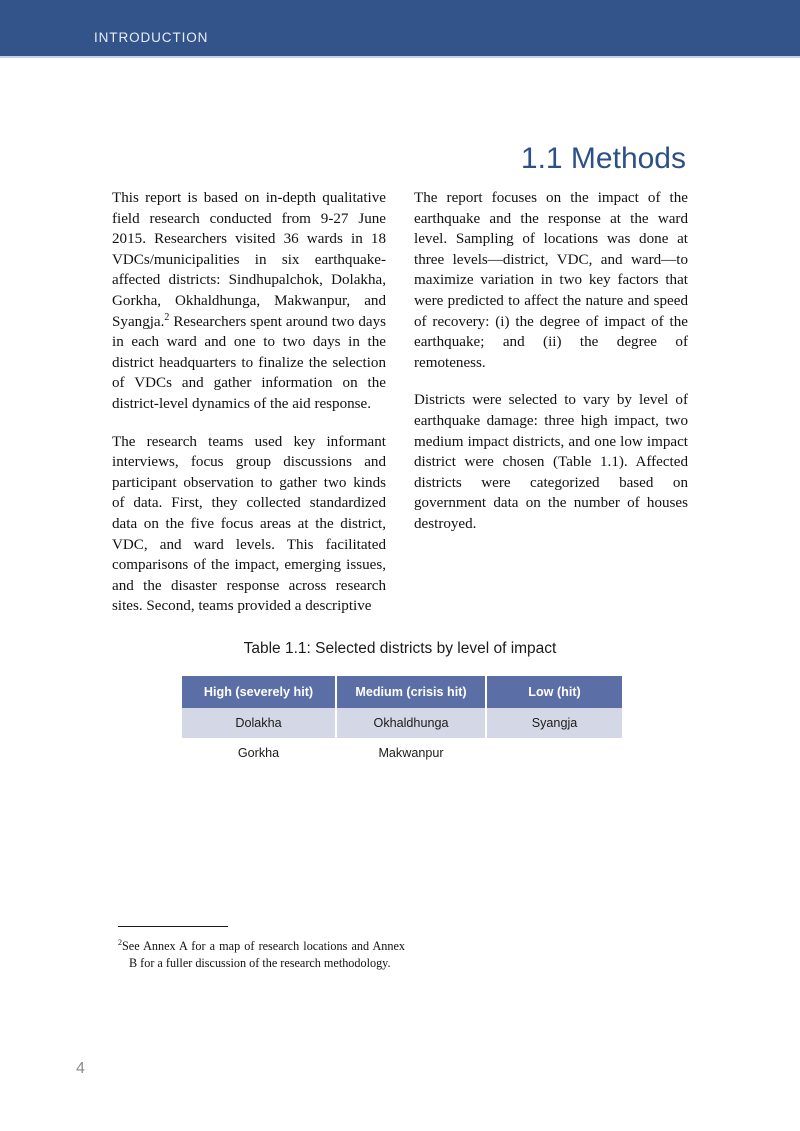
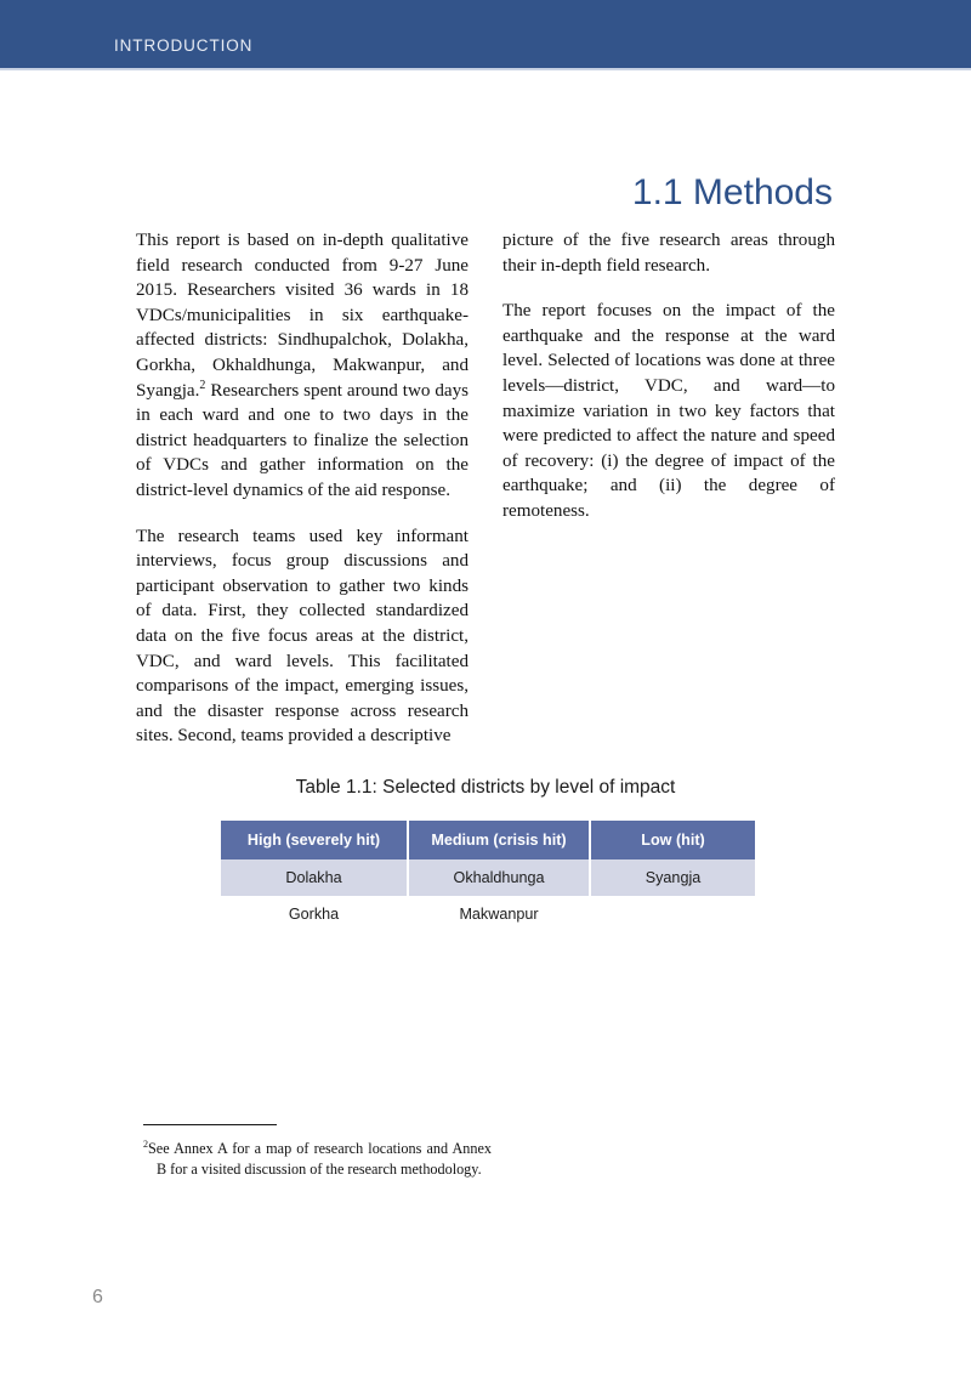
  INTRODUCTION
  1.1 Methods
  This report is based on in-depth qualitative field research conducted from 9-27 June 2015. Researchers visited 36 wards in 18 VDCs/municipalities in six earthquake-affected districts: Sindhupalchok, Dolakha, Gorkha, Okhaldhunga, Makwanpur, and Syangja.2 Researchers spent around two days in each ward and one to two days in the district headquarters to finalize the selection of VDCs and gather information on the district-level dynamics of the aid response.
  The research teams used key informant interviews, focus group discussions and participant observation to gather two kinds of data. First, they collected standardized data on the five focus areas at the district, VDC, and ward levels. This facilitated comparisons of the impact, emerging issues, and the disaster response across research sites. Second, teams provided a descriptive
+ picture of the five research areas through their in-depth field research.
- The report focuses on the impact of the earthquake and the response at the ward level. Sampling of locations was done at three levels—district, VDC, and ward—to maximize variation in two key factors that were predicted to affect the nature and speed of recovery: (i) the degree of impact of the earthquake; and (ii) the degree of remoteness.
+ The report focuses on the impact of the earthquake and the response at the ward level. Selected of locations was done at three levels—district, VDC, and ward—to maximize variation in two key factors that were predicted to affect the nature and speed of recovery: (i) the degree of impact of the earthquake; and (ii) the degree of remoteness.
- Districts were selected to vary by level of earthquake damage: three high impact, two medium impact districts, and one low impact district were chosen (Table 1.1). Affected districts were categorized based on government data on the number of houses destroyed.
  Table 1.1: Selected districts by level of impact
  High (severely hit)	Medium (crisis hit)	Low (hit)
  Dolakha	Okhaldhunga	Syangja
  Gorkha	Makwanpur
- 2See Annex A for a map of research locations and Annex B for a fuller discussion of the research methodology.
+ 2See Annex A for a map of research locations and Annex B for a visited discussion of the research methodology.
- 4
+ 6
